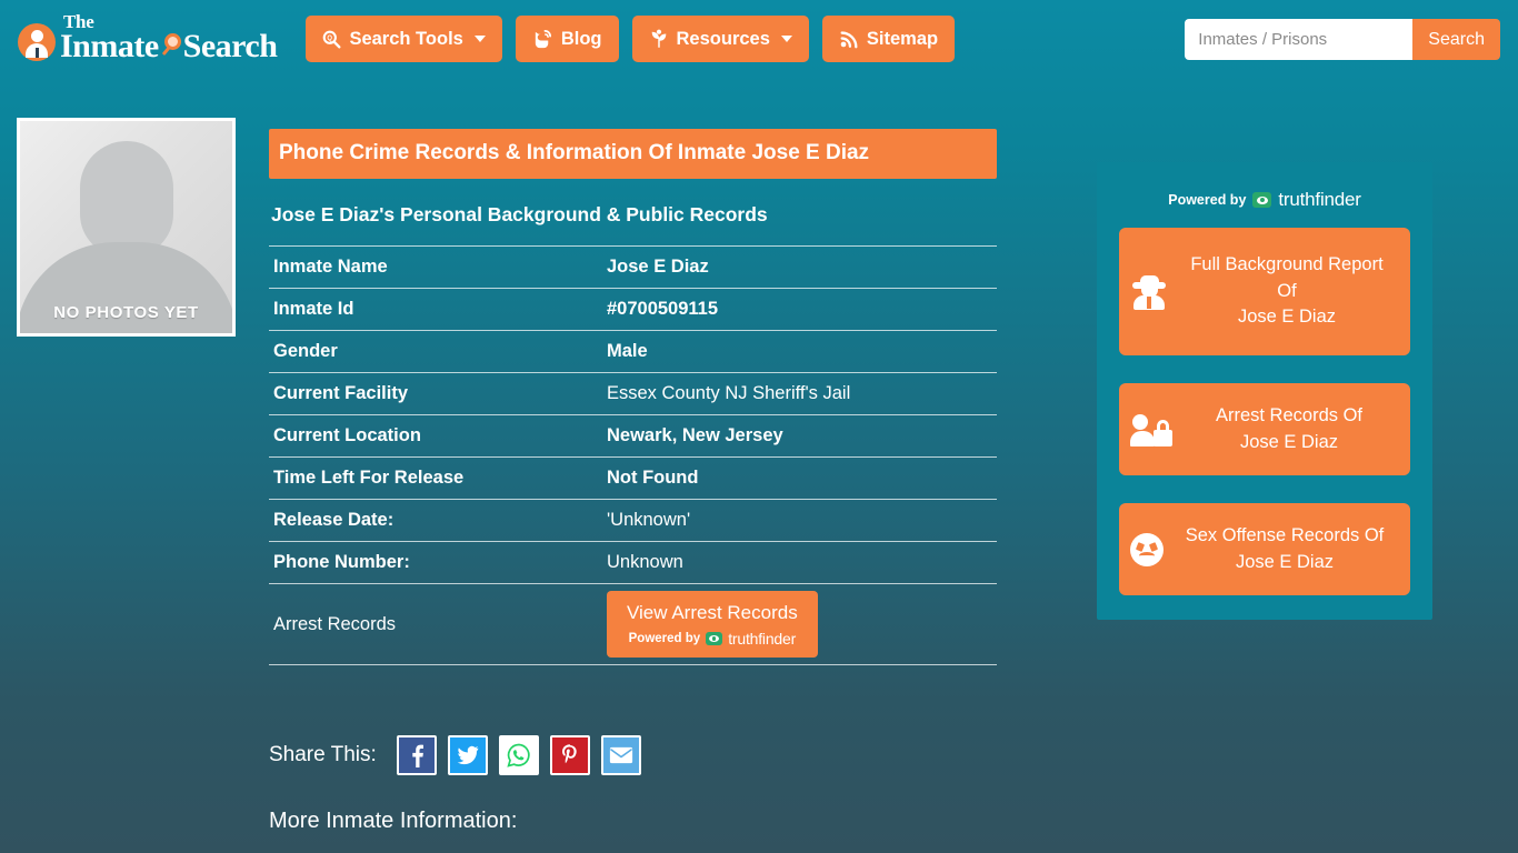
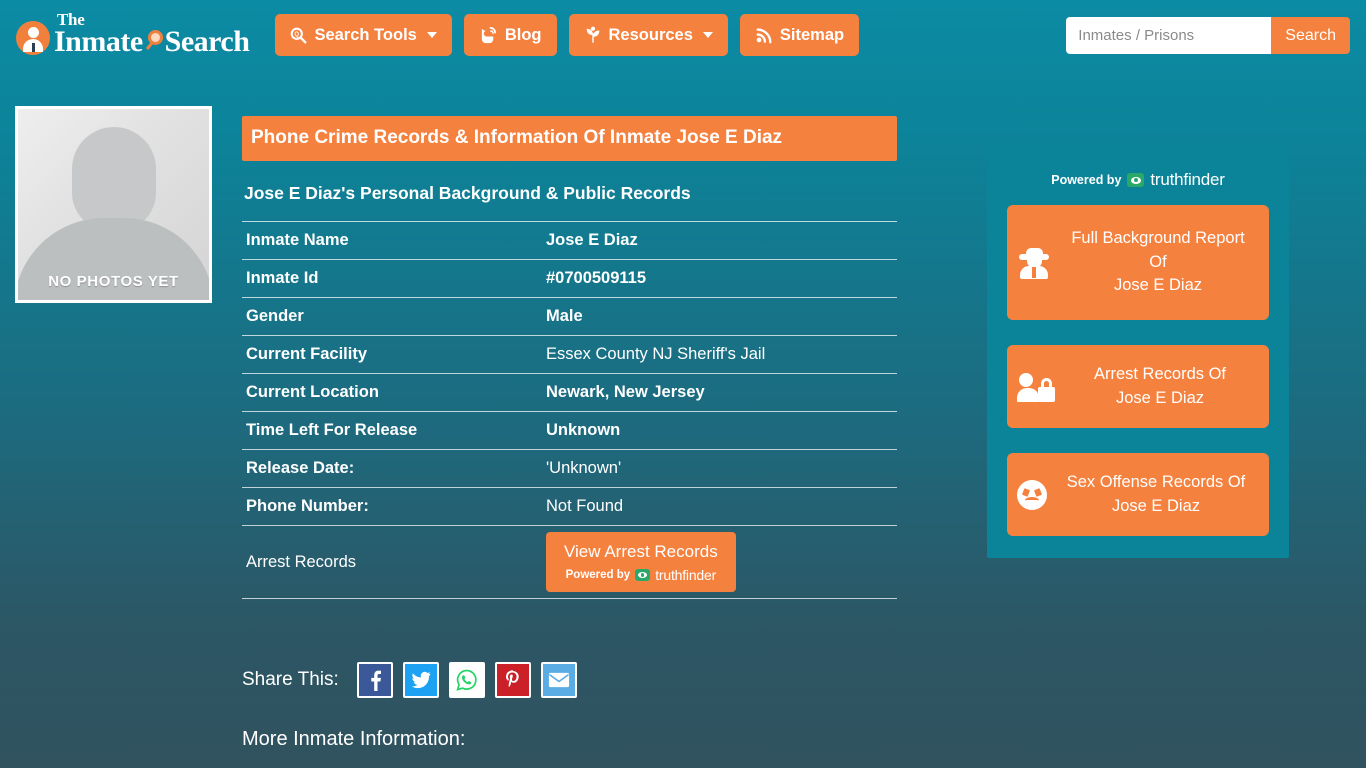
  The
  Inmate
  Search
  Search Tools
  Blog
  Resources
  Sitemap
  Inmates / Prisons
  Search
  NO PHOTOS YET
  Phone Crime Records & Information Of Inmate Jose E Diaz
  Jose E Diaz's Personal Background & Public Records
  Inmate Name	Jose E Diaz
  Inmate Id	#0700509115
  Gender	Male
  Current Facility	Essex County NJ Sheriff's Jail
  Current Location	Newark, New Jersey
- Time Left For Release	Not Found
+ Time Left For Release	Unknown
  Release Date:	'Unknown'
- Phone Number:	Unknown
+ Phone Number:	Not Found
  Arrest Records	View Arrest Records Powered by truthfinder
  Share This:
  More Inmate Information:
  Powered by
  truthfinder
  Full Background Report
  Of
  Jose E Diaz
  Arrest Records Of
  Jose E Diaz
  Sex Offense Records Of
  Jose E Diaz
